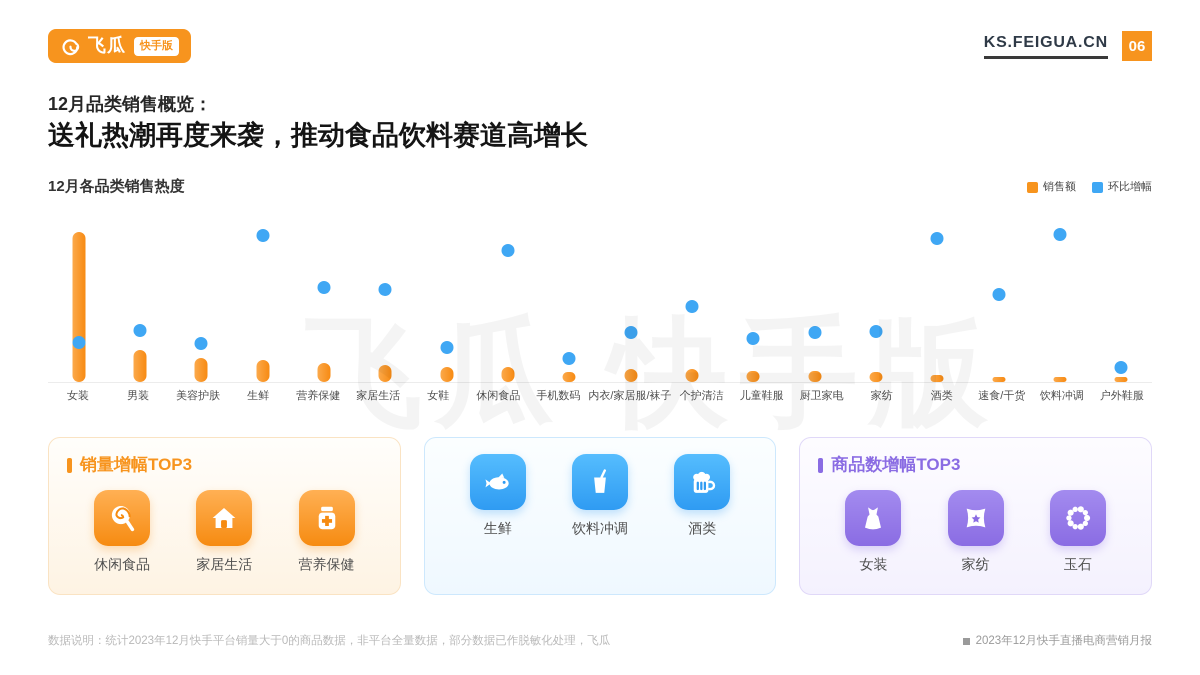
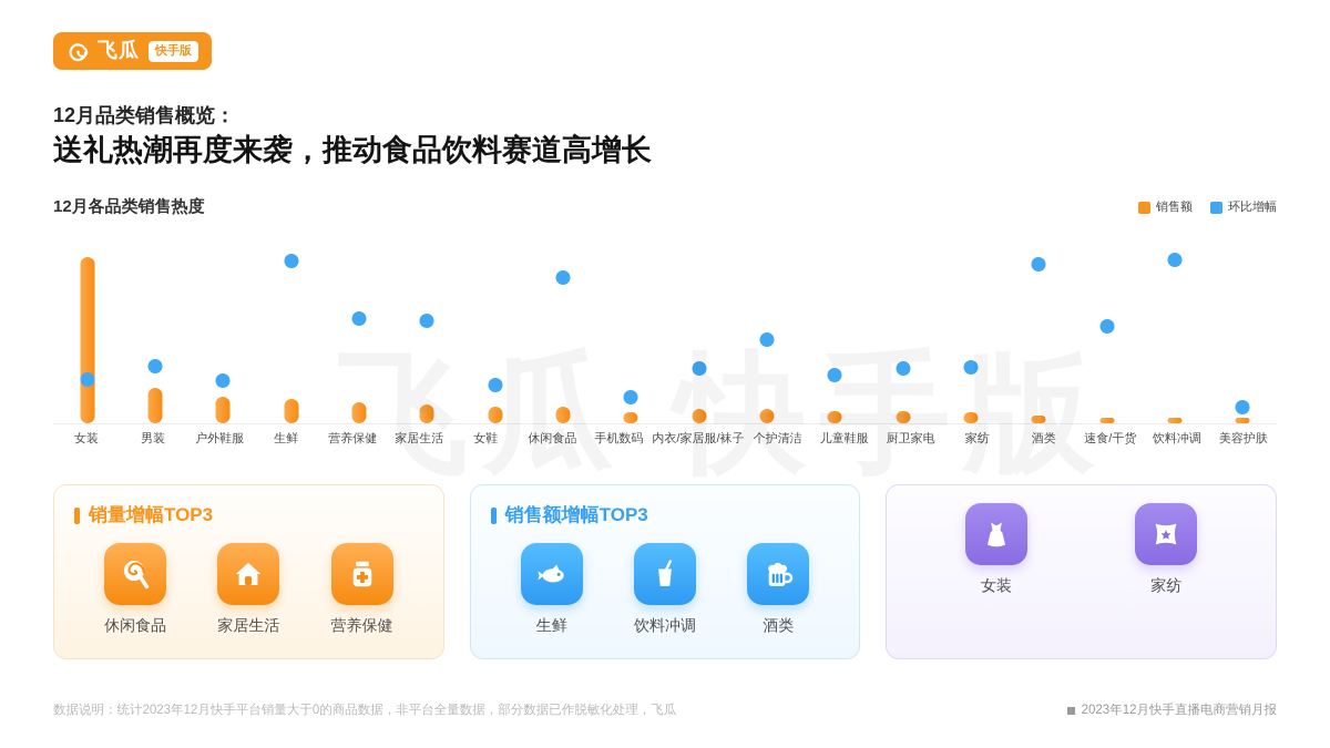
  飞瓜
  快手版
- KS.FEIGUA.CN
- 06
  12月品类销售概览：
  送礼热潮再度来袭，推动食品饮料赛道高增长
  12月各品类销售热度
  销售额
  环比增幅
  女装
  男装
- 美容护肤
+ 户外鞋服
  生鲜
  营养保健
  家居生活
  女鞋
  休闲食品
  手机数码
  内衣/家居服/袜子
  个护清洁
  儿童鞋服
  厨卫家电
  家纺
  酒类
  速食/干货
  饮料冲调
- 户外鞋服
+ 美容护肤
  飞瓜 快手版
  销量增幅TOP3
  休闲食品
  家居生活
  营养保健
+ 销售额增幅TOP3
  生鲜
  饮料冲调
  酒类
- 商品数增幅TOP3
  女装
  家纺
- 玉石
  数据说明：统计2023年12月快手平台销量大于0的商品数据，非平台全量数据，部分数据已作脱敏化处理，飞瓜
  2023年12月快手直播电商营销月报
